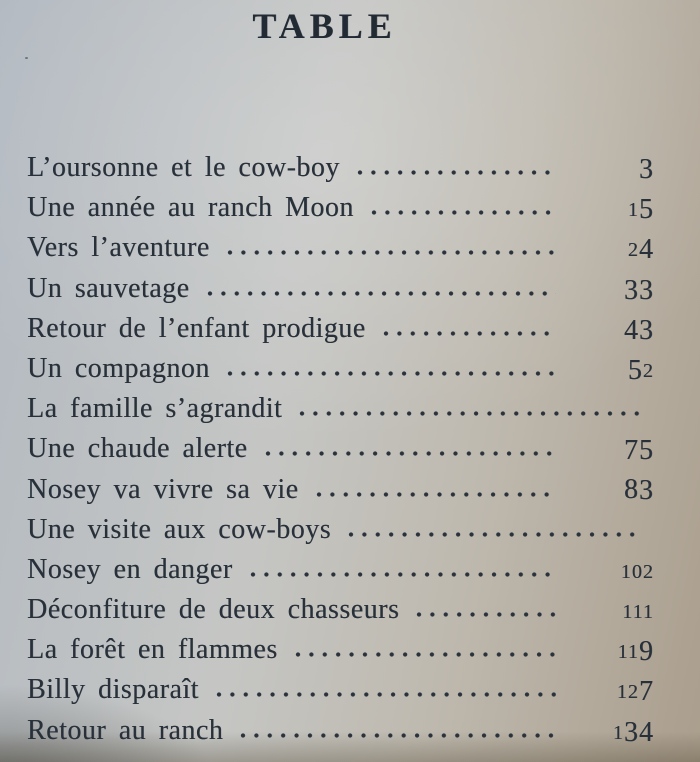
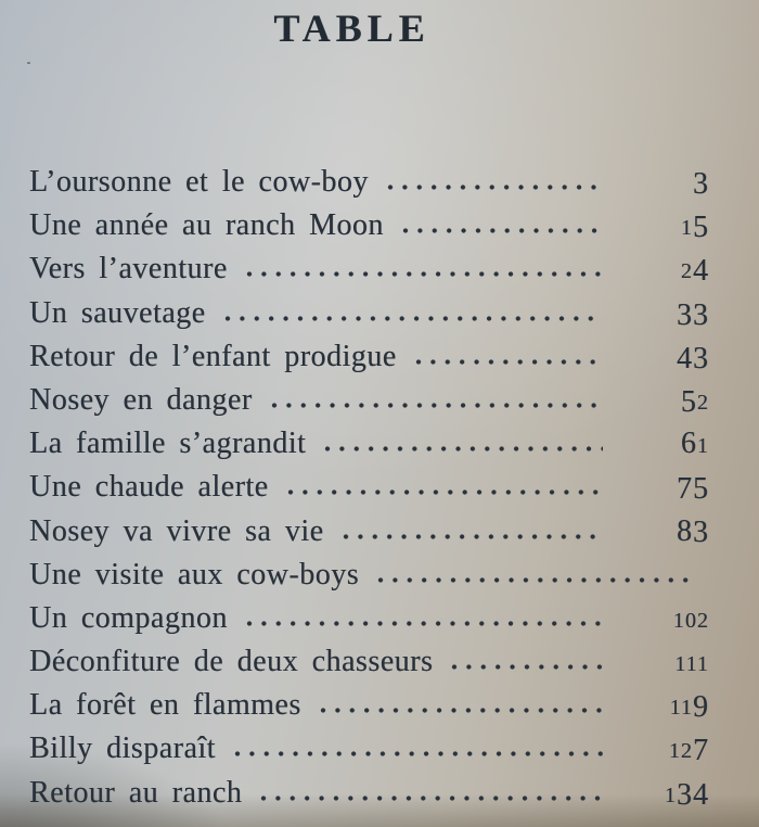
  TABLE
  L’oursonne et le cow-boy
  3
  Une année au ranch Moon
  15
  Vers l’aventure
  24
  Un sauvetage
  33
  Retour de l’enfant prodigue
  43
- Un compagnon
+ Nosey en danger
  52
  La famille s’agrandit
+ 61
  Une chaude alerte
  75
  Nosey va vivre sa vie
  83
  Une visite aux cow-boys
- Nosey en danger
+ Un compagnon
  102
  Déconfiture de deux chasseurs
  111
  La forêt en flammes
  119
  Billy disparaît
  127
  Retour au ranch
  134
